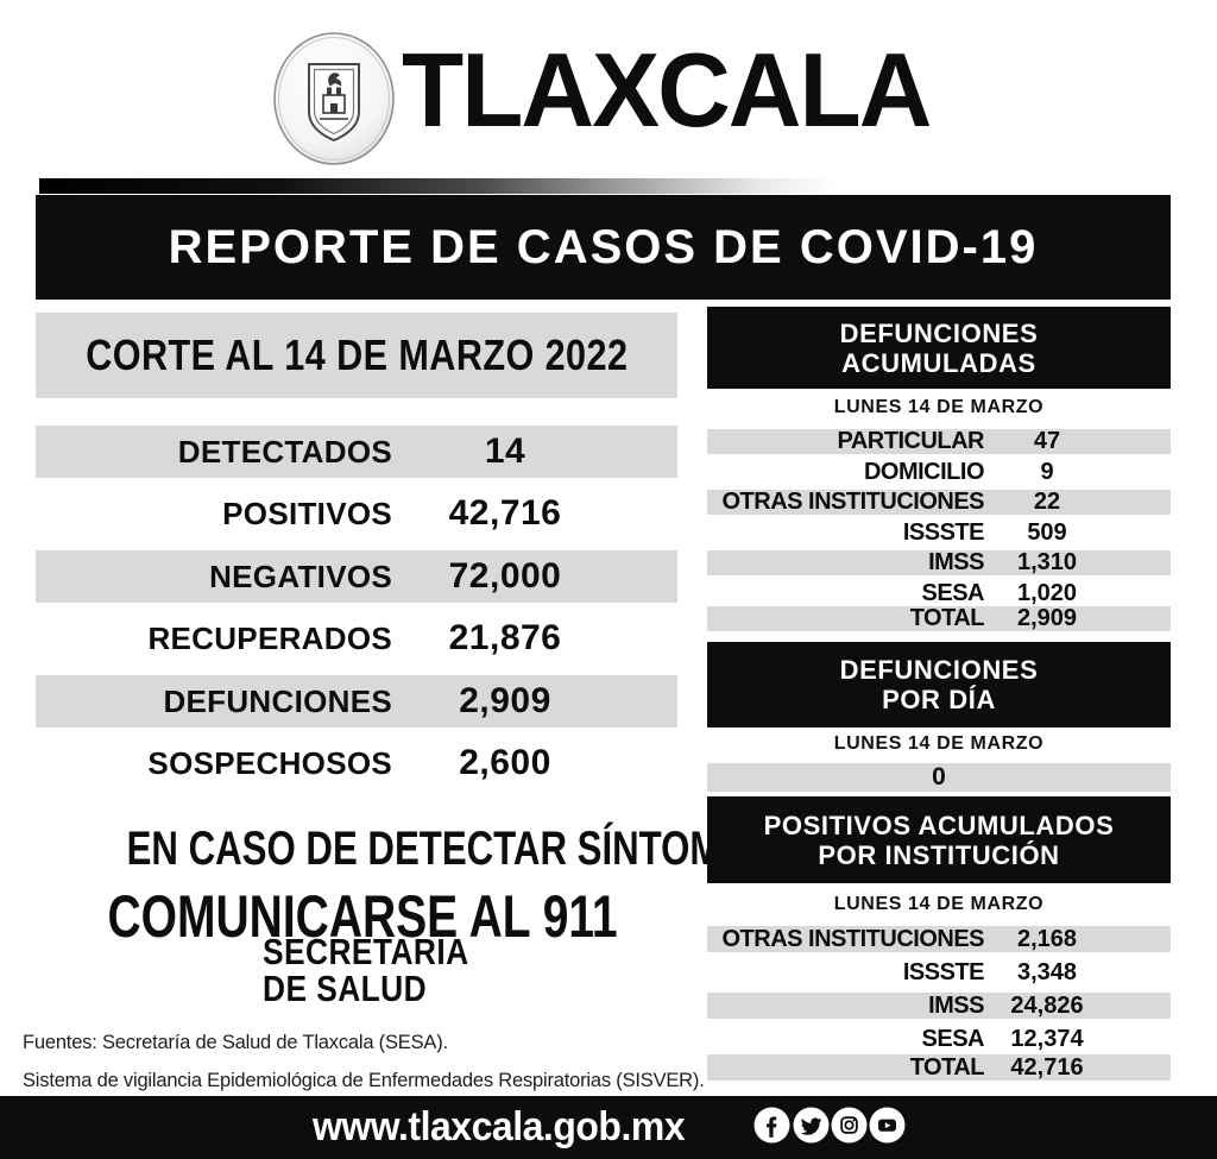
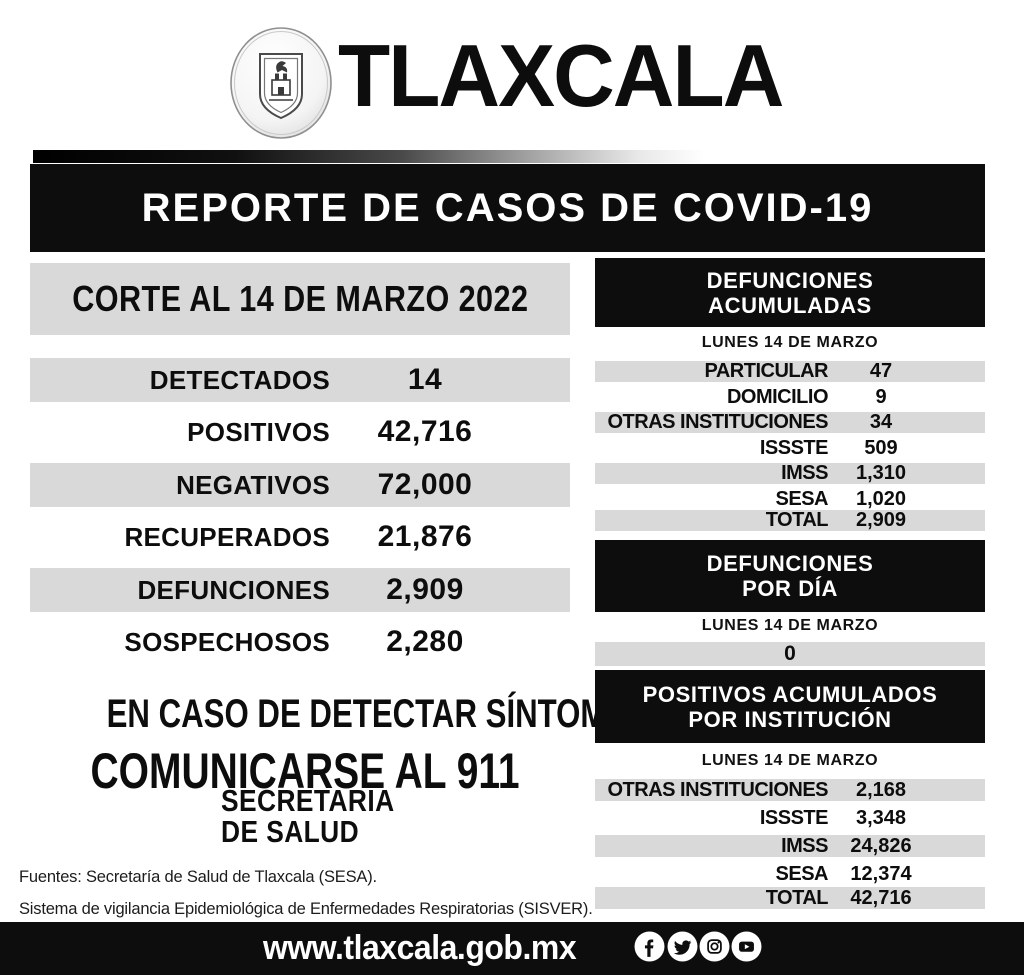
  TLAXCALA
  REPORTE DE CASOS DE COVID-19
  CORTE AL 14 DE MARZO 2022
  DETECTADOS
  14
  POSITIVOS
  42,716
  NEGATIVOS
  72,000
  RECUPERADOS
  21,876
  DEFUNCIONES
  2,909
  SOSPECHOSOS
- 2,600
+ 2,280
  EN CASO DE DETECTAR SÍNTOM
  COMUNICARSE AL 911
  SECRETARÍA
  DE SALUD
  Fuentes: Secretaría de Salud de Tlaxcala (SESA).
  Sistema de vigilancia Epidemiológica de Enfermedades Respiratorias (SISVER).
  DEFUNCIONES
  ACUMULADAS
  LUNES 14 DE MARZO
  PARTICULAR
  47
  DOMICILIO
  9
  OTRAS INSTITUCIONES
- 22
+ 34
  ISSSTE
  509
  IMSS
  1,310
  SESA
  1,020
  TOTAL
  2,909
  DEFUNCIONES
  POR DÍA
  LUNES 14 DE MARZO
  0
  POSITIVOS ACUMULADOS
  POR INSTITUCIÓN
  LUNES 14 DE MARZO
  OTRAS INSTITUCIONES
  2,168
  ISSSTE
  3,348
  IMSS
  24,826
  SESA
  12,374
  TOTAL
  42,716
  www.tlaxcala.gob.mx
